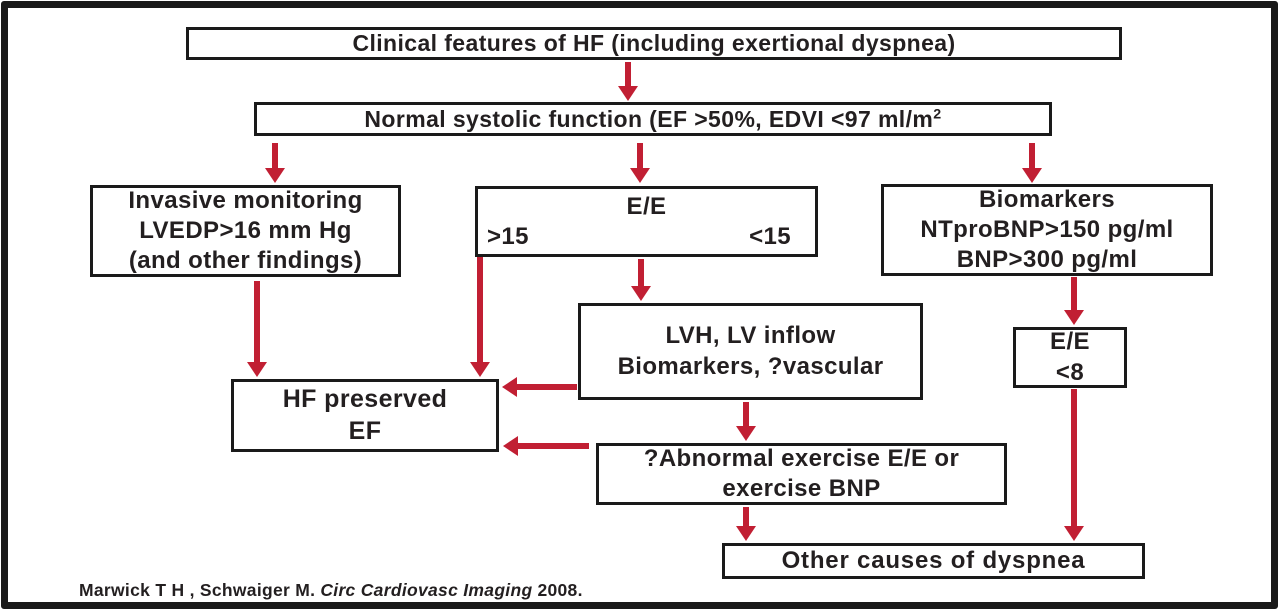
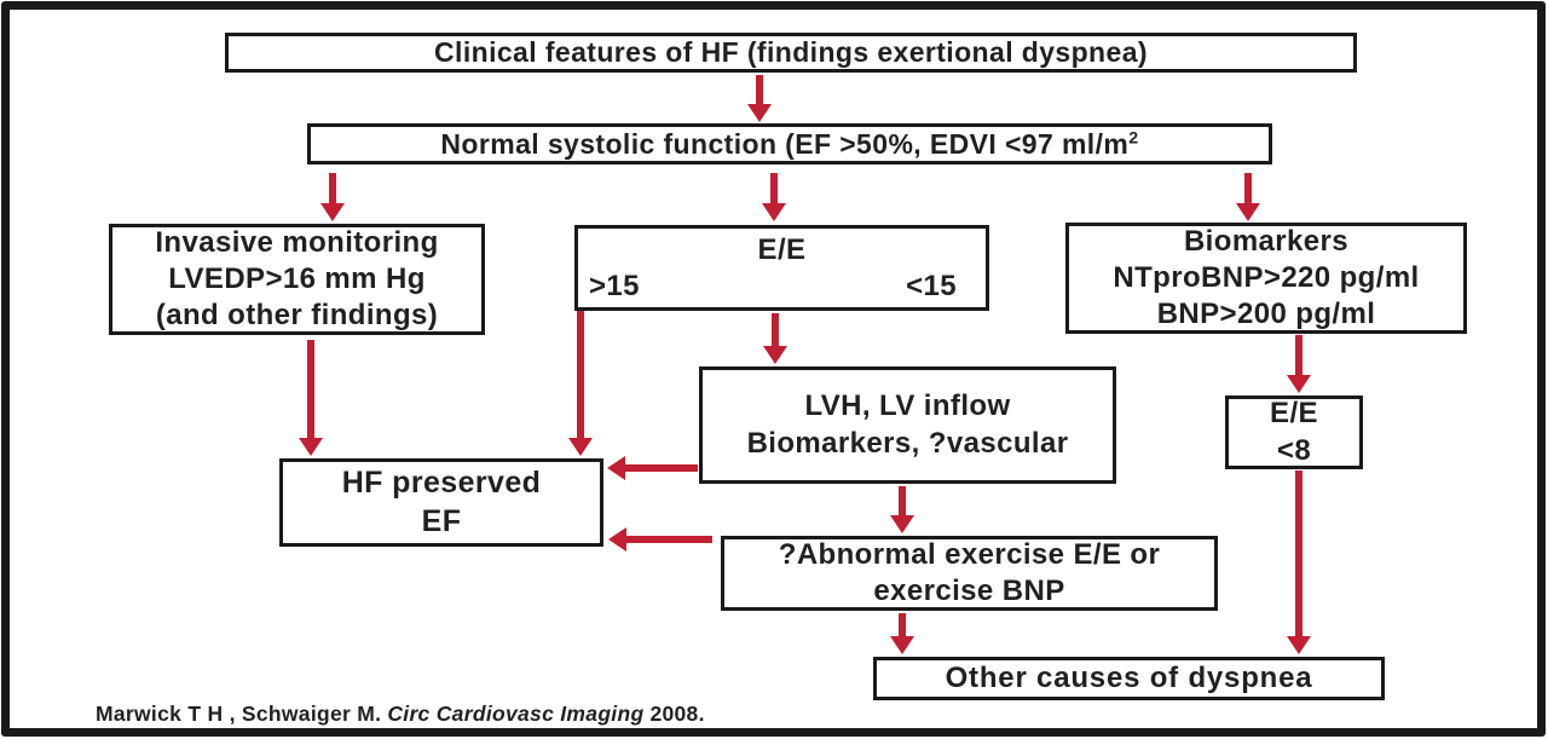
- Clinical features of HF (including exertional dyspnea)
+ Clinical features of HF (findings exertional dyspnea)
  Normal systolic function (EF >50%, EDVI <97 ml/m2
  Invasive monitoring
  LVEDP>16 mm Hg
  (and other findings)
  E/E
  >15
  <15
  Biomarkers
- NTproBNP>150 pg/ml
+ NTproBNP>220 pg/ml
- BNP>300 pg/ml
+ BNP>200 pg/ml
  LVH, LV inflow
  Biomarkers, ?vascular
  E/E
  <8
  HF preserved
  EF
  ?Abnormal exercise E/E or
  exercise BNP
  Other causes of dyspnea
  Marwick T H , Schwaiger M. Circ Cardiovasc Imaging 2008.
